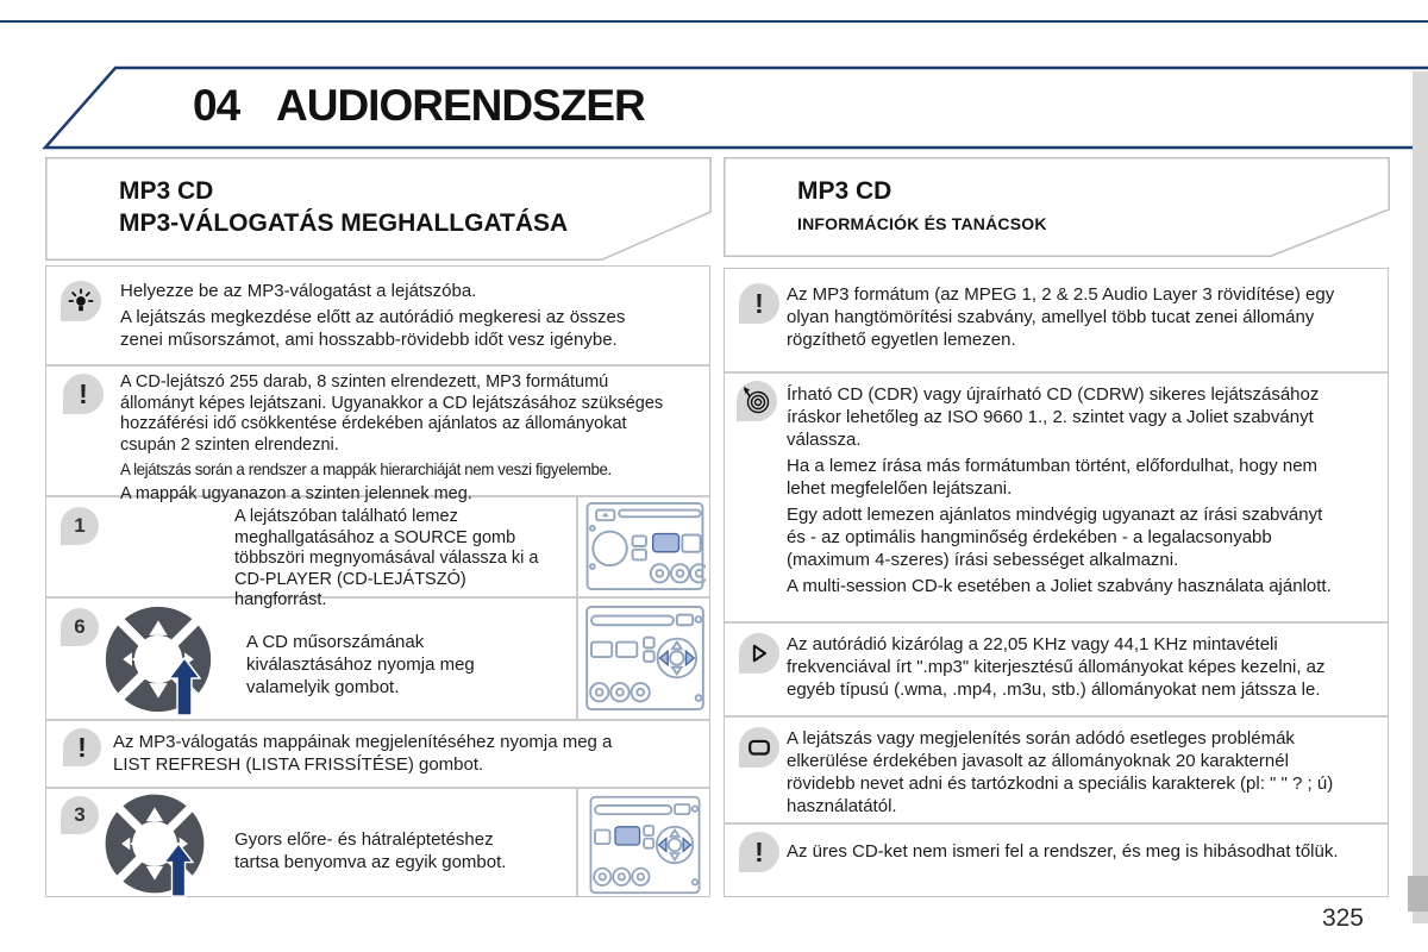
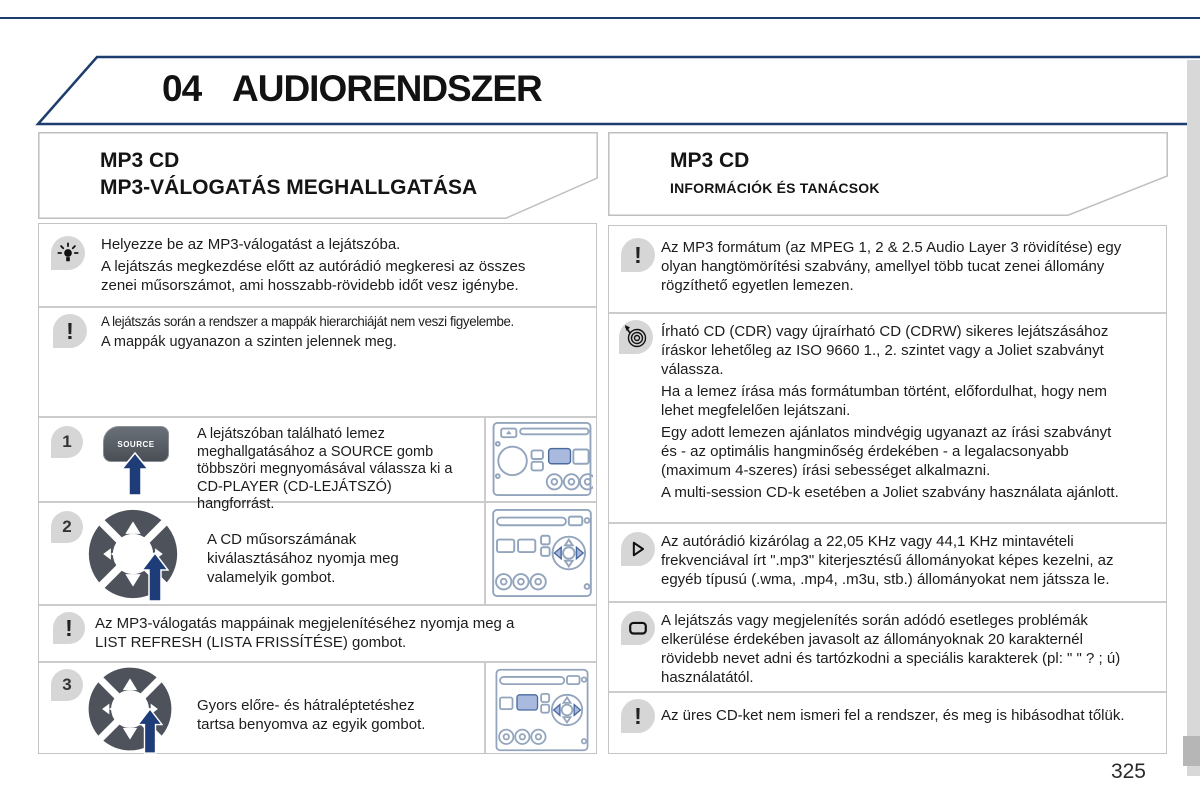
  04
  AUDIORENDSZER
  325
  MP3 CD
  MP3-VÁLOGATÁS MEGHALLGATÁSA
  Helyezze be az MP3-válogatást a lejátszóba.
  A lejátszás megkezdése előtt az autórádió megkeresi az összes zenei műsorszámot, ami hosszabb-rövidebb időt vesz igénybe.
  !
- A CD-lejátszó 255 darab, 8 szinten elrendezett, MP3 formátumú állományt képes lejátszani. Ugyanakkor a CD lejátszásához szükséges hozzáférési idő csökkentése érdekében ajánlatos az állományokat csupán 2 szinten elrendezni.
  A lejátszás során a rendszer a mappák hierarchiáját nem veszi figyelembe.
  A mappák ugyanazon a szinten jelennek meg.
  1
+ SOURCE
  A lejátszóban található lemez meghallgatásához a SOURCE gomb többszöri megnyomásával válassza ki a CD-PLAYER (CD-LEJÁTSZÓ) hangforrást.
- 6
+ 2
  A CD műsorszámának kiválasztásához nyomja meg valamelyik gombot.
  !
  Az MP3-válogatás mappáinak megjelenítéséhez nyomja meg a LIST REFRESH (LISTA FRISSÍTÉSE) gombot.
  3
  Gyors előre- és hátraléptetéshez tartsa benyomva az egyik gombot.
  MP3 CD
  INFORMÁCIÓK ÉS TANÁCSOK
  !
  Az MP3 formátum (az MPEG 1, 2 & 2.5 Audio Layer 3 rövidítése) egy olyan hangtömörítési szabvány, amellyel több tucat zenei állomány rögzíthető egyetlen lemezen.
  Írható CD (CDR) vagy újraírható CD (CDRW) sikeres lejátszásához íráskor lehetőleg az ISO 9660 1., 2. szintet vagy a Joliet szabványt válassza.
  Ha a lemez írása más formátumban történt, előfordulhat, hogy nem lehet megfelelően lejátszani.
  Egy adott lemezen ajánlatos mindvégig ugyanazt az írási szabványt és - az optimális hangminőség érdekében - a legalacsonyabb (maximum 4-szeres) írási sebességet alkalmazni.
  A multi-session CD-k esetében a Joliet szabvány használata ajánlott.
  Az autórádió kizárólag a 22,05 KHz vagy 44,1 KHz mintavételi frekvenciával írt ".mp3" kiterjesztésű állományokat képes kezelni, az egyéb típusú (.wma, .mp4, .m3u, stb.) állományokat nem játssza le.
  A lejátszás vagy megjelenítés során adódó esetleges problémák elkerülése érdekében javasolt az állományoknak 20 karakternél rövidebb nevet adni és tartózkodni a speciális karakterek (pl: " " ? ; ú) használatától.
  !
  Az üres CD-ket nem ismeri fel a rendszer, és meg is hibásodhat tőlük.
